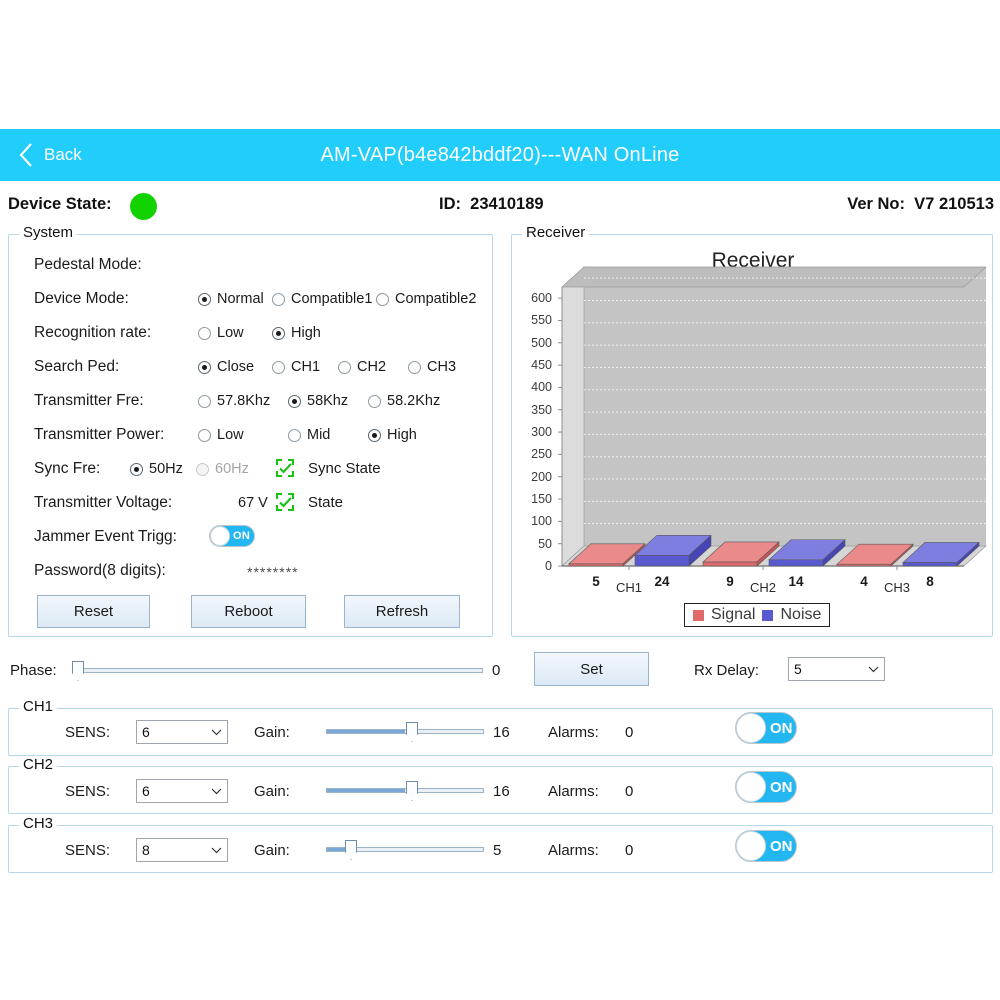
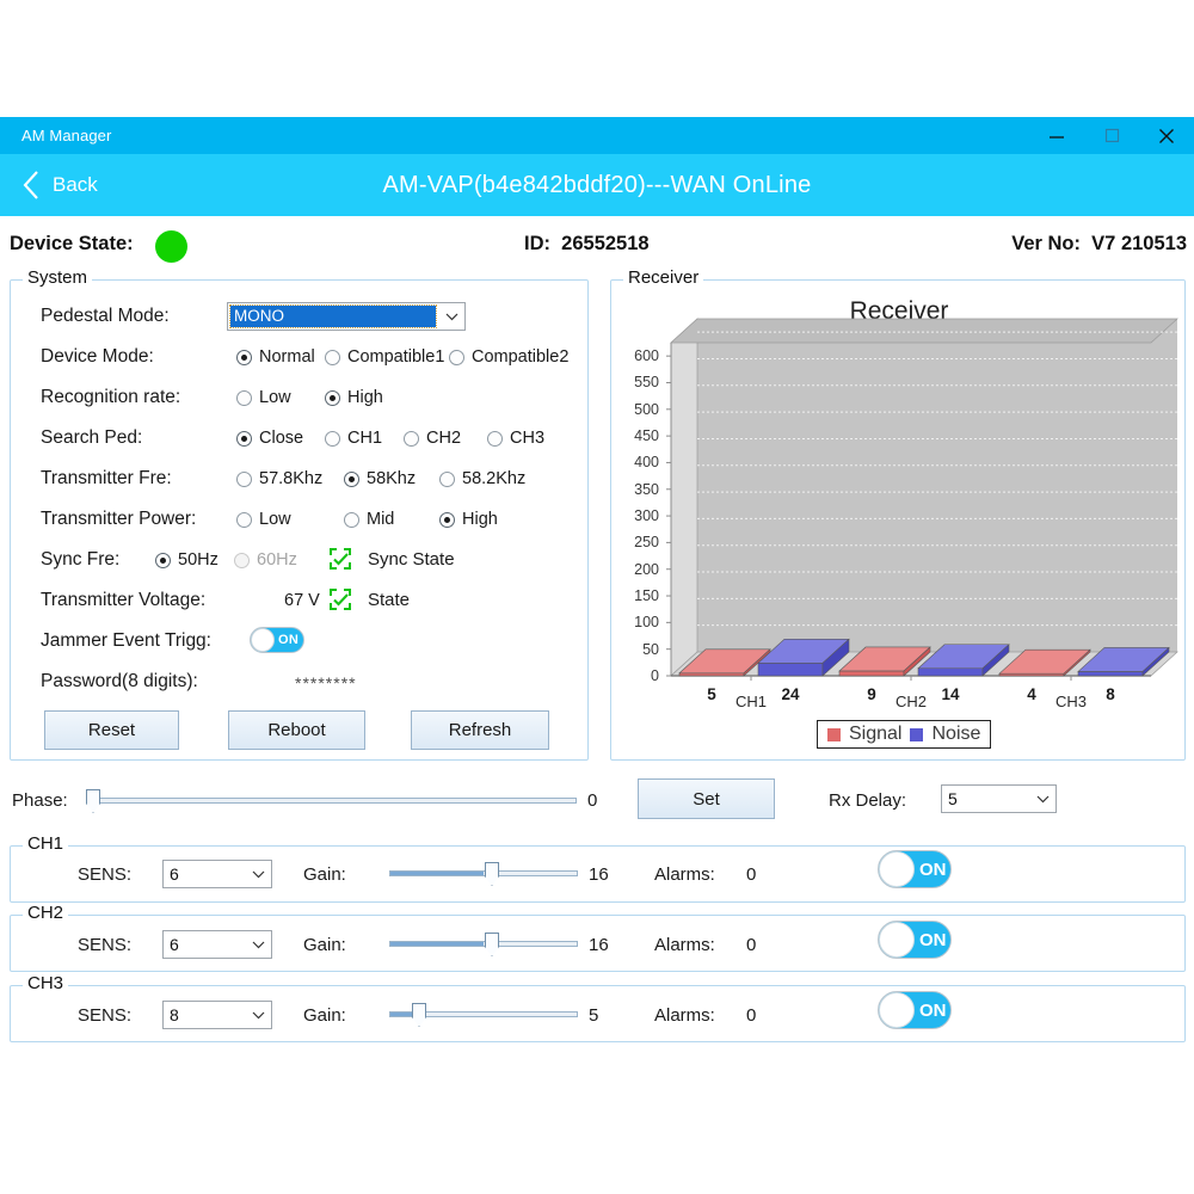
+ AM Manager
  AM-VAP(b4e842bddf20)---WAN OnLine
  Back
  Device State:
- ID: 23410189
+ ID: 26552518
  Ver No: V7 210513
  System
  Pedestal Mode:
+ MONO
  Device Mode:
  Normal
  Compatible1
  Compatible2
  Recognition rate:
  Low
  High
  Search Ped:
  Close
  CH1
  CH2
  CH3
  Transmitter Fre:
  57.8Khz
  58Khz
  58.2Khz
  Transmitter Power:
  Low
  Mid
  High
  Sync Fre:
  50Hz
  60Hz
  Sync State
  Transmitter Voltage:
  67 V
  State
  Jammer Event Trigg:
  ON
  Password(8 digits):
  ********
  Reset
  Reboot
  Refresh
  Receiver
  Receiver
  0
  50
  100
  150
  200
  250
  300
  350
  400
  450
  500
  550
  600
  5
  24
  CH1
  9
  14
  CH2
  4
  8
  CH3
  Signal
  Noise
  Phase:
  0
  Set
  Rx Delay:
  5
  CH1
  SENS:
  6
  Gain:
  16
  Alarms:
  0
  ON
  CH2
  SENS:
  6
  Gain:
  16
  Alarms:
  0
  ON
  CH3
  SENS:
  8
  Gain:
  5
  Alarms:
  0
  ON
